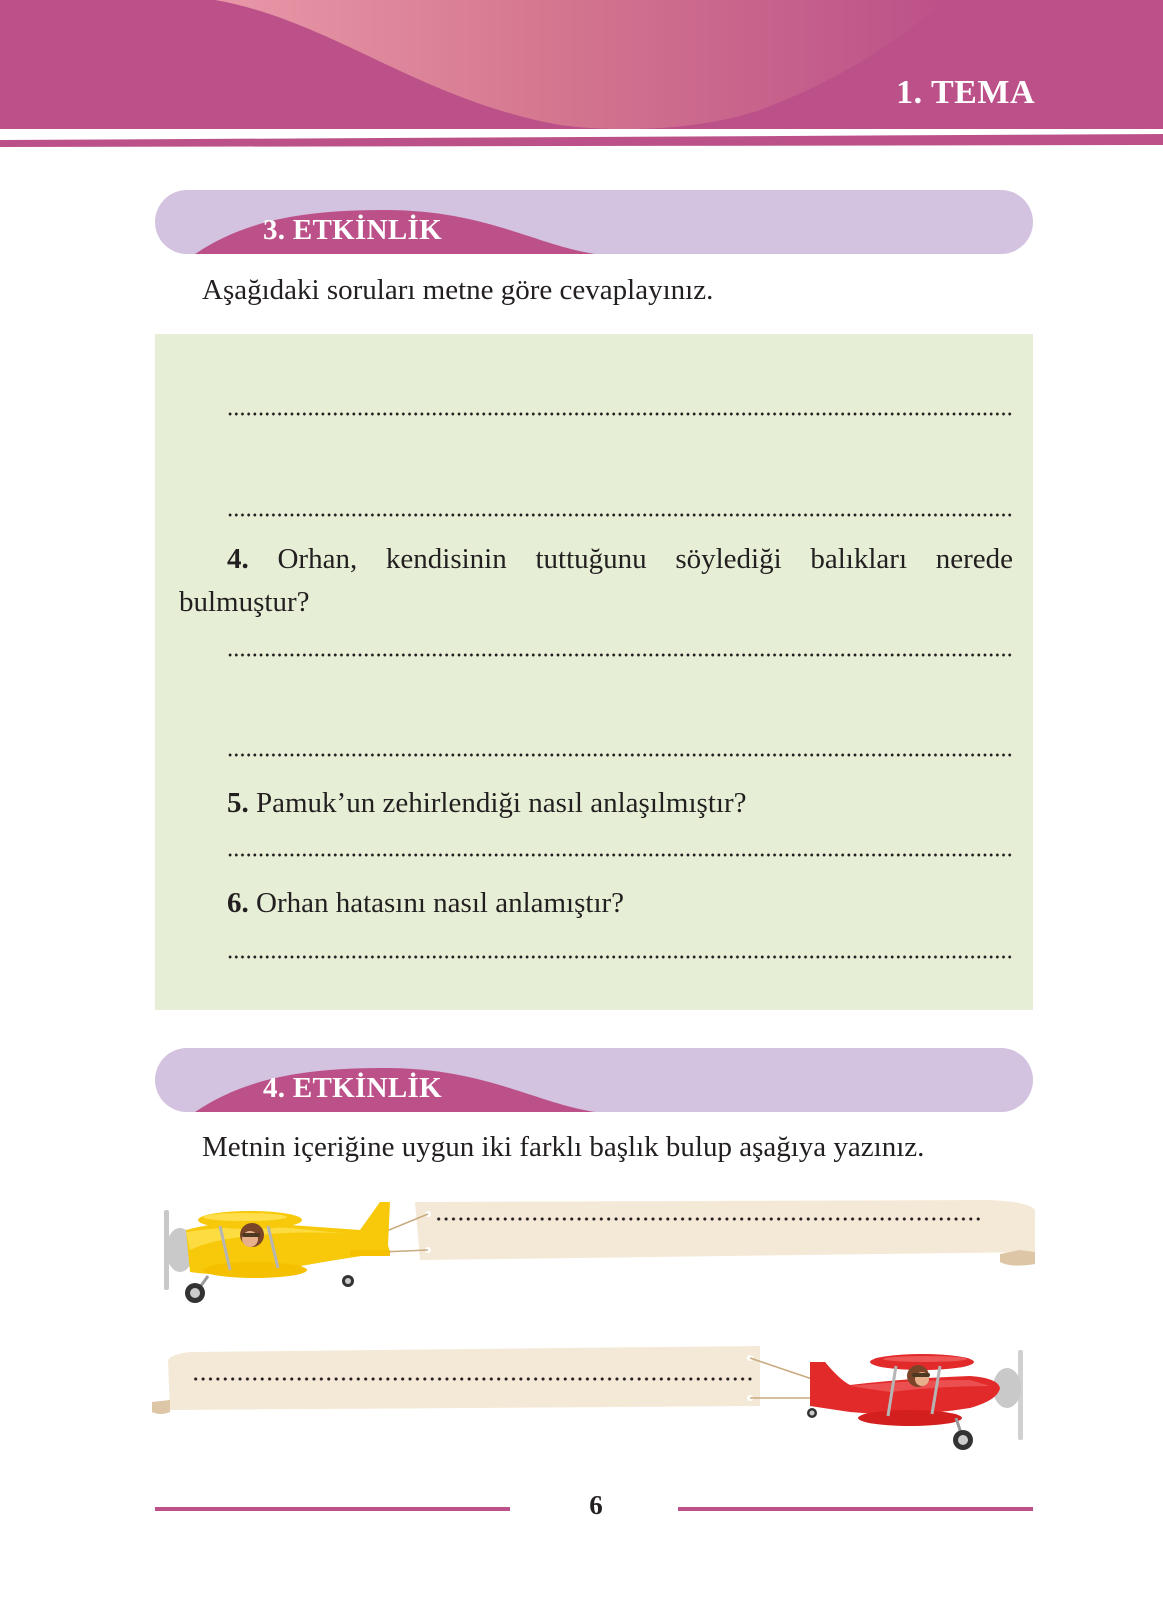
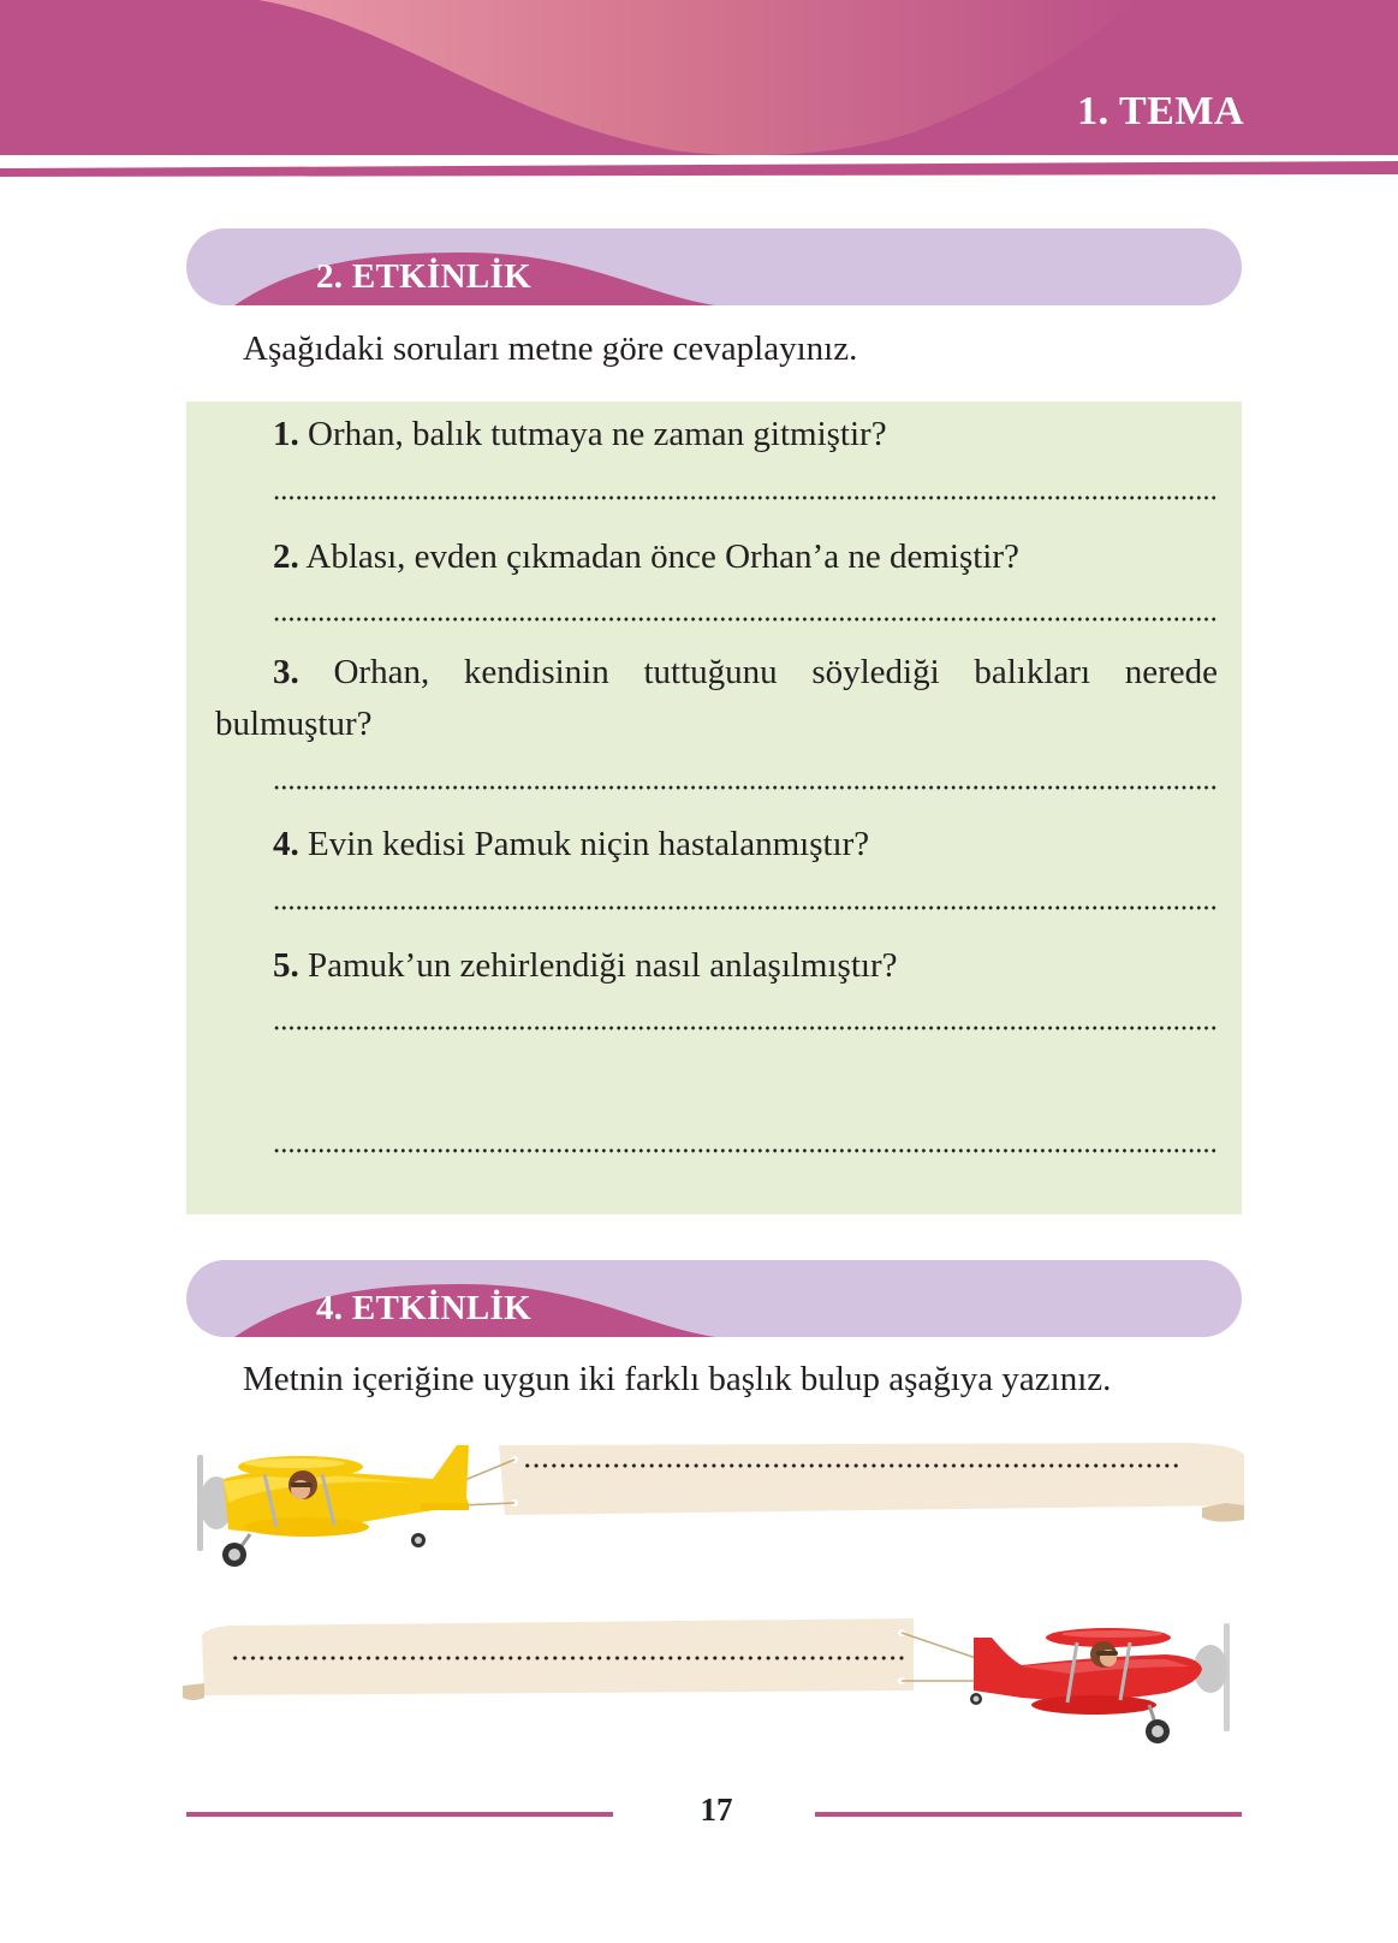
  1. TEMA
- 3. ETKİNLİK
+ 2. ETKİNLİK
  Aşağıdaki soruları metne göre cevaplayınız.
+ 1. Orhan, balık tutmaya ne zaman gitmiştir?
+ 2. Ablası, evden çıkmadan önce Orhan’a ne demiştir?
- 4. Orhan, kendisinin tuttuğunu söylediği balıkları nerede bulmuştur?
+ 3. Orhan, kendisinin tuttuğunu söylediği balıkları nerede bulmuştur?
+ 4. Evin kedisi Pamuk niçin hastalanmıştır?
  5. Pamuk’un zehirlendiği nasıl anlaşılmıştır?
- 6. Orhan hatasını nasıl anlamıştır?
  4. ETKİNLİK
  Metnin içeriğine uygun iki farklı başlık bulup aşağıya yazınız.
- 6
+ 17
